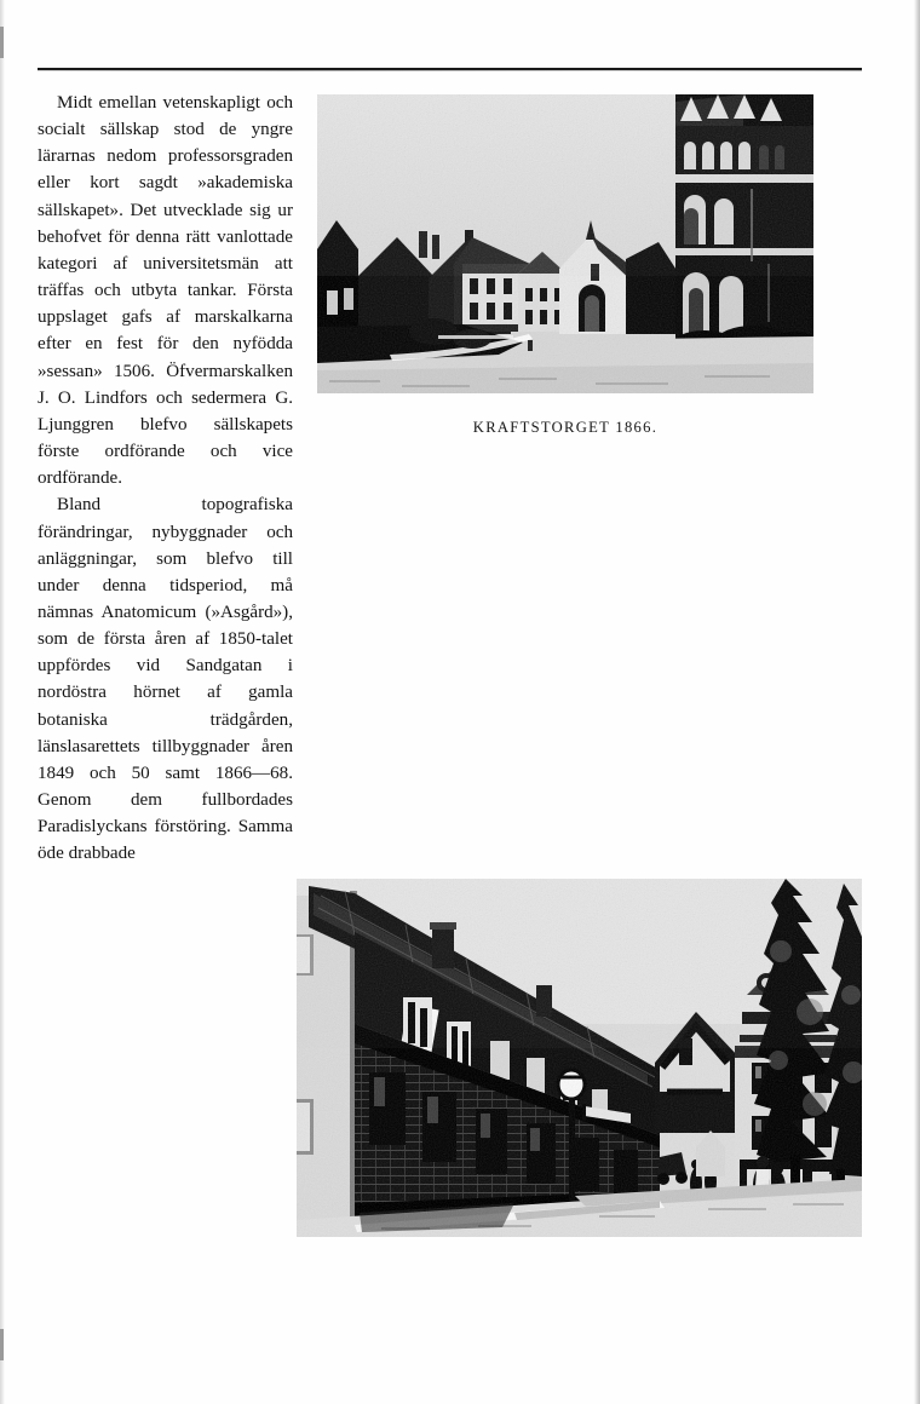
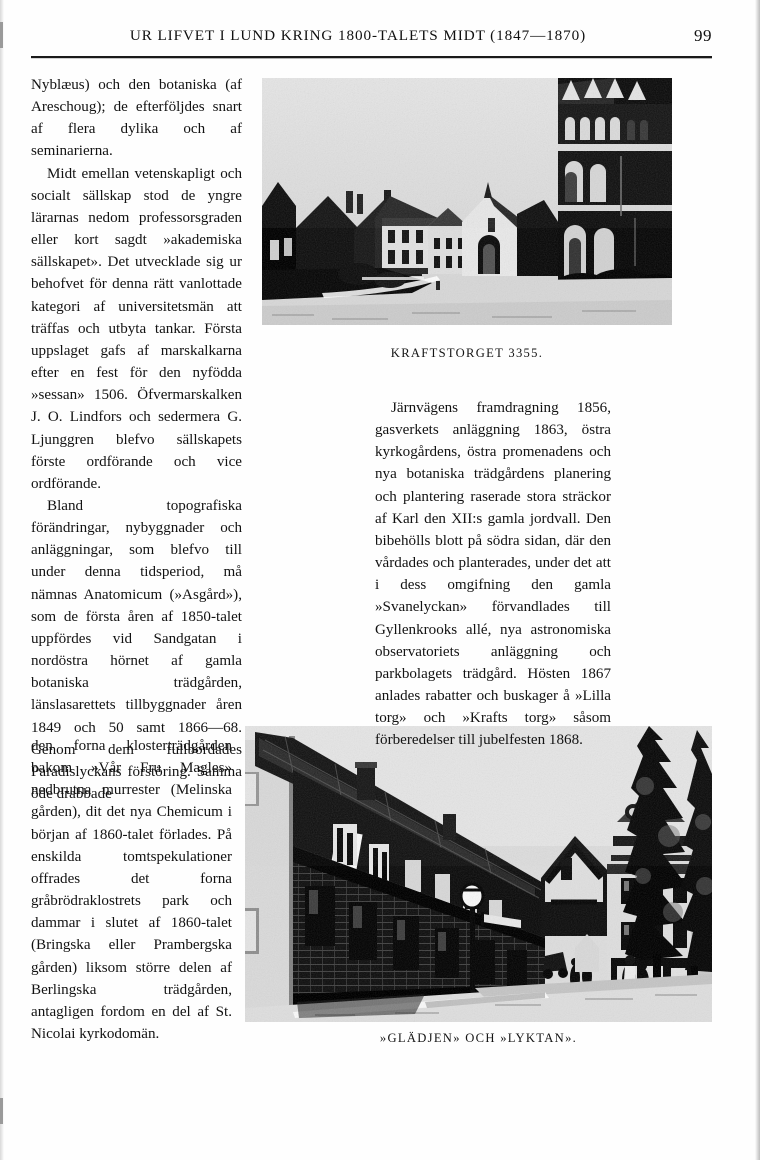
+ UR LIFVET I LUND KRING 1800-TALETS MIDT (1847—1870)
+ 99
- KRAFTSTORGET 1866.
+ KRAFTSTORGET 3355.
+ »GLÄDJEN» OCH »LYKTAN».
+ Nyblæus) och den botaniska (af Areschoug); de efterföljdes snart af flera dylika och af seminarierna.
  Midt emellan vetenskapligt och socialt sällskap stod de yngre lärarnas nedom professorsgraden eller kort sagdt »akademiska sällskapet». Det utvecklade sig ur behofvet för denna rätt vanlottade kategori af universitetsmän att träffas och utbyta tankar. Första uppslaget gafs af marskalkarna efter en fest för den nyfödda »sessan» 1506. Öfvermarskalken J. O. Lindfors och sedermera G. Ljunggren blefvo sällskapets förste ordförande och vice ordförande.
  Bland topografiska förändringar, nybyggnader och anläggningar, som blefvo till under denna tidsperiod, må nämnas Anatomicum (»Asgård»), som de första åren af 1850-talet uppfördes vid Sandgatan i nordöstra hörnet af gamla botaniska trädgården, länslasarettets tillbyggnader åren 1849 och 50 samt 1866—68. Genom dem fullbordades Paradislyckans förstöring. Samma öde drabbade
+ den forna klosterträdgården bakom »Vår Fru Magles» nedbrutna murrester (Melinska gården), dit det nya Chemicum i början af 1860-talet förlades. På enskilda tomtspekulationer offrades det forna gråbrödraklostrets park och dammar i slutet af 1860-talet (Bringska eller Prambergska gården) liksom större delen af Berlingska trädgården, antagligen fordom en del af St. Nicolai kyrkodomän.
+ Järnvägens framdragning 1856, gasverkets anläggning 1863, östra kyrkogårdens, östra promenadens och nya botaniska trädgårdens planering och plantering raserade stora sträckor af Karl den XII:s gamla jordvall. Den bibehölls blott på södra sidan, där den vårdades och planterades, under det att i dess omgifning den gamla »Svanelyckan» förvandlades till Gyllenkrooks allé, nya astronomiska observatoriets anläggning och parkbolagets trädgård. Hösten 1867 anlades rabatter och buskager å »Lilla torg» och »Krafts torg» såsom förberedelser till jubelfesten 1868.
